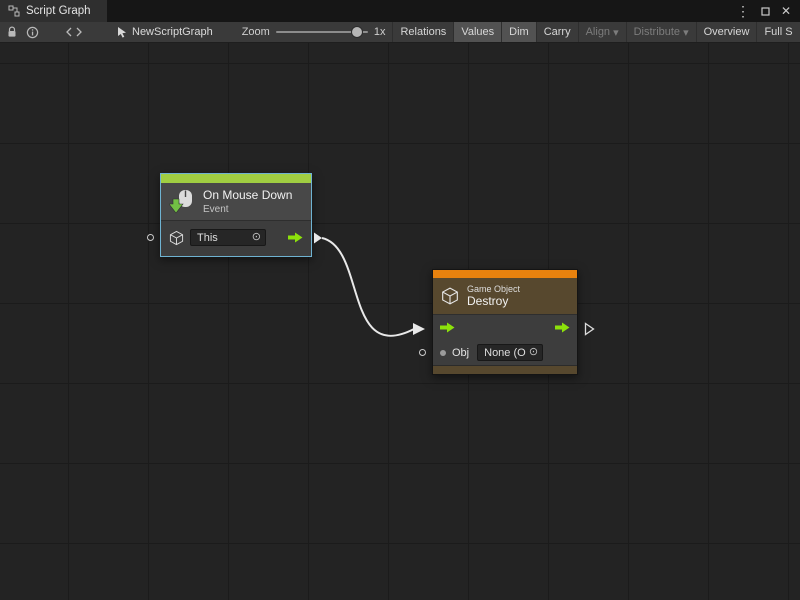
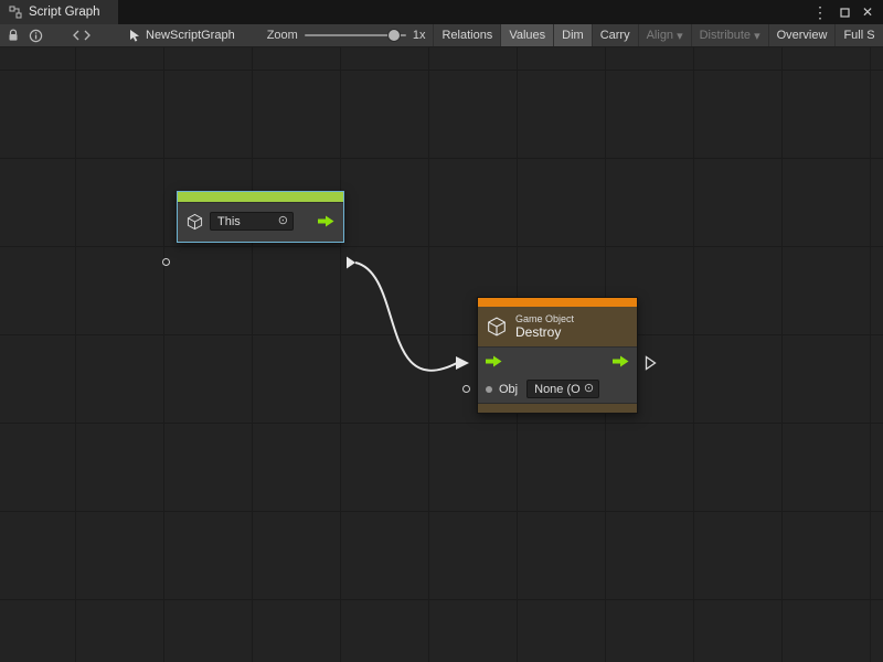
  Script Graph
  ⋮
  ✕
  NewScriptGraph
  Zoom
  1x
  Relations
  Values
  Dim
  Carry
  Align
  ▾
  Distribute
  ▾
  Overview
  Full S
- On Mouse Down
- Event
  This
  ⊙
  Game Object
  Destroy
  Obj
  None (O
  ⊙
